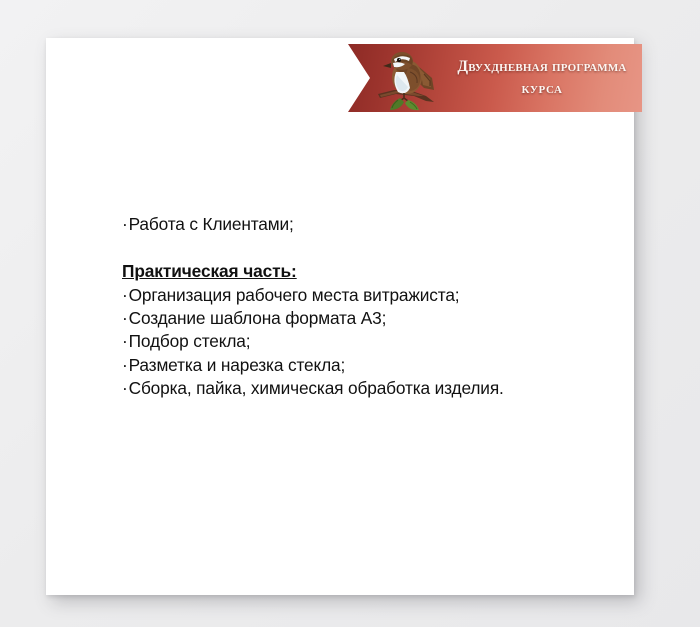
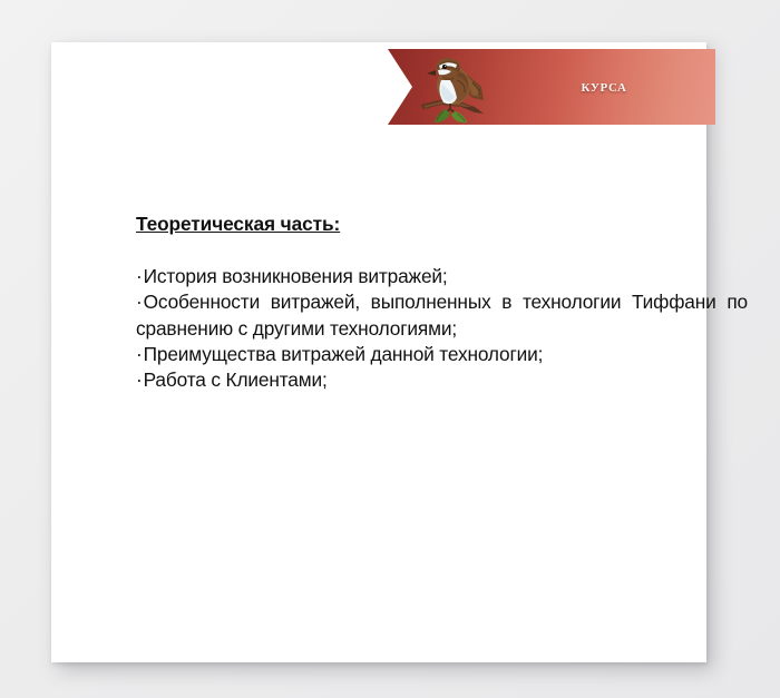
+ Теоретическая часть:
+ История возникновения витражей;
+ Особенности витражей, выполненных в технологии Тиффани по сравнению с другими технологиями;
+ Преимущества витражей данной технологии;
  Работа с Клиентами;
- Практическая часть:
- Организация рабочего места витражиста;
- Создание шаблона формата А3;
- Подбор стекла;
- Разметка и нарезка стекла;
- Сборка, пайка, химическая обработка изделия.
- Двухдневная программа
  курса
